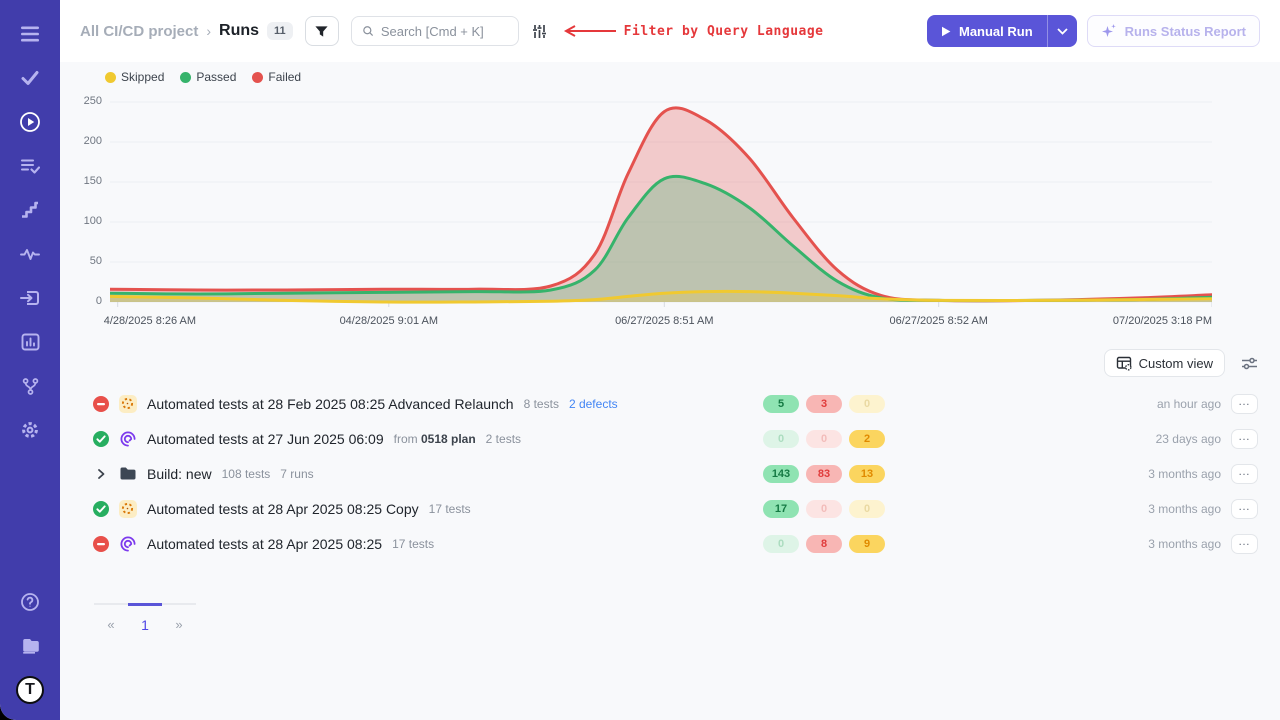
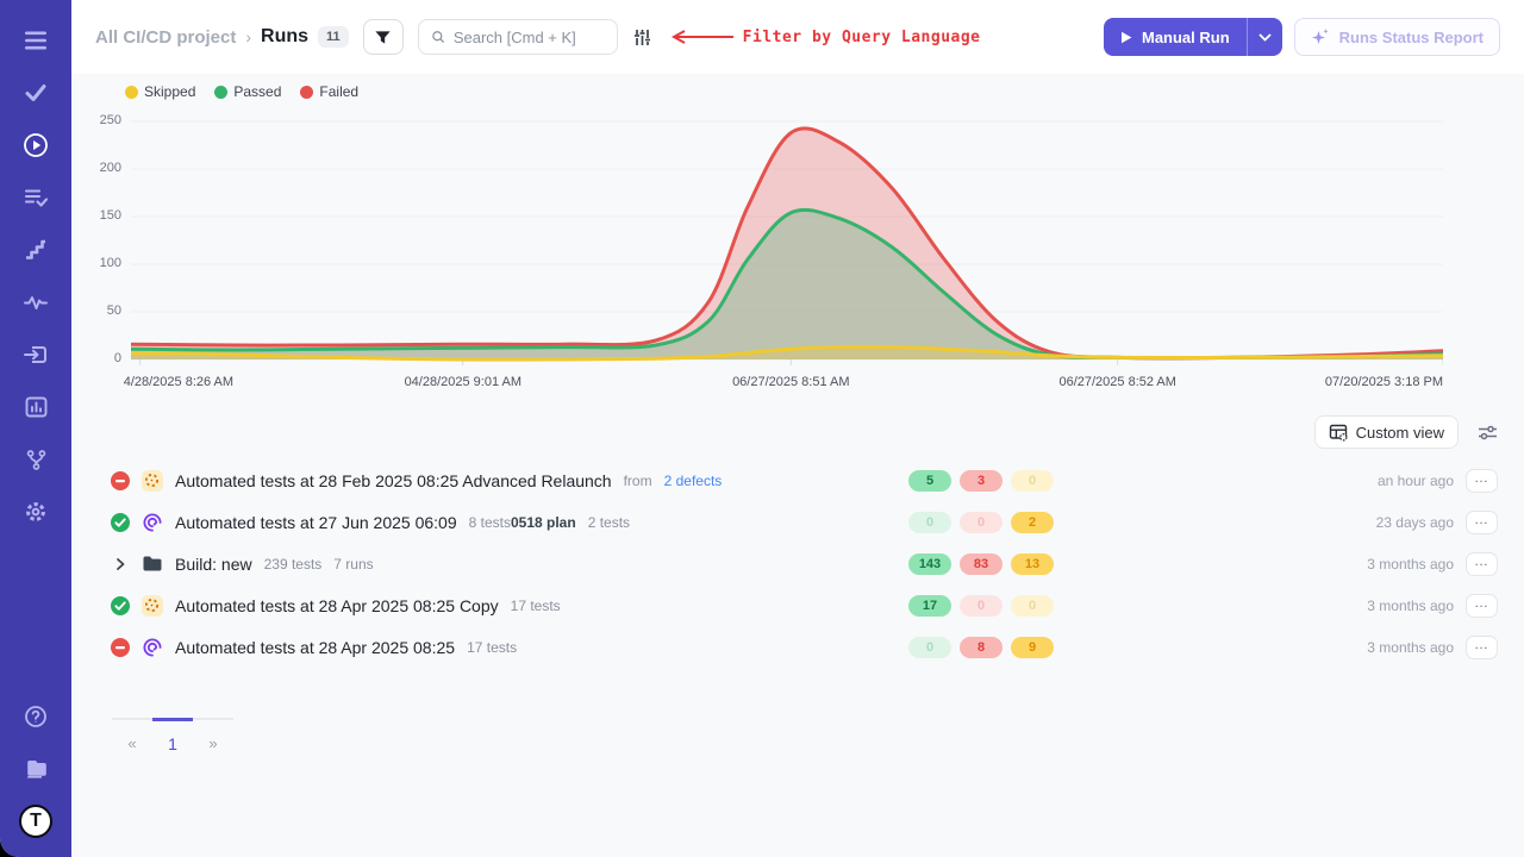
  T
  All CI/CD project
  ›
  Runs
  11
  Search [Cmd + K]
  Filter by Query Language
  Manual Run
  Runs Status Report
  Skipped
  Passed
  Failed
  0
  50
  100
  150
  200
  250
  4/28/2025 8:26 AM
  04/28/2025 9:01 AM
  06/27/2025 8:51 AM
  06/27/2025 8:52 AM
  07/20/2025 3:18 PM
  Custom view
  Automated tests at 28 Feb 2025 08:25 Advanced Relaunch
- 8 tests
+ from
  2 defects
  5
  3
  0
  an hour ago
  …
  Automated tests at 27 Jun 2025 06:09
- from 0518 plan
+ 8 tests0518 plan
  2 tests
  0
  0
  2
  23 days ago
  …
  Build: new
- 108 tests
+ 239 tests
  7 runs
  143
  83
  13
  3 months ago
  …
  Automated tests at 28 Apr 2025 08:25 Copy
  17 tests
  17
  0
  0
  3 months ago
  …
  Automated tests at 28 Apr 2025 08:25
  17 tests
  0
  8
  9
  3 months ago
  …
  «
  1
  »
